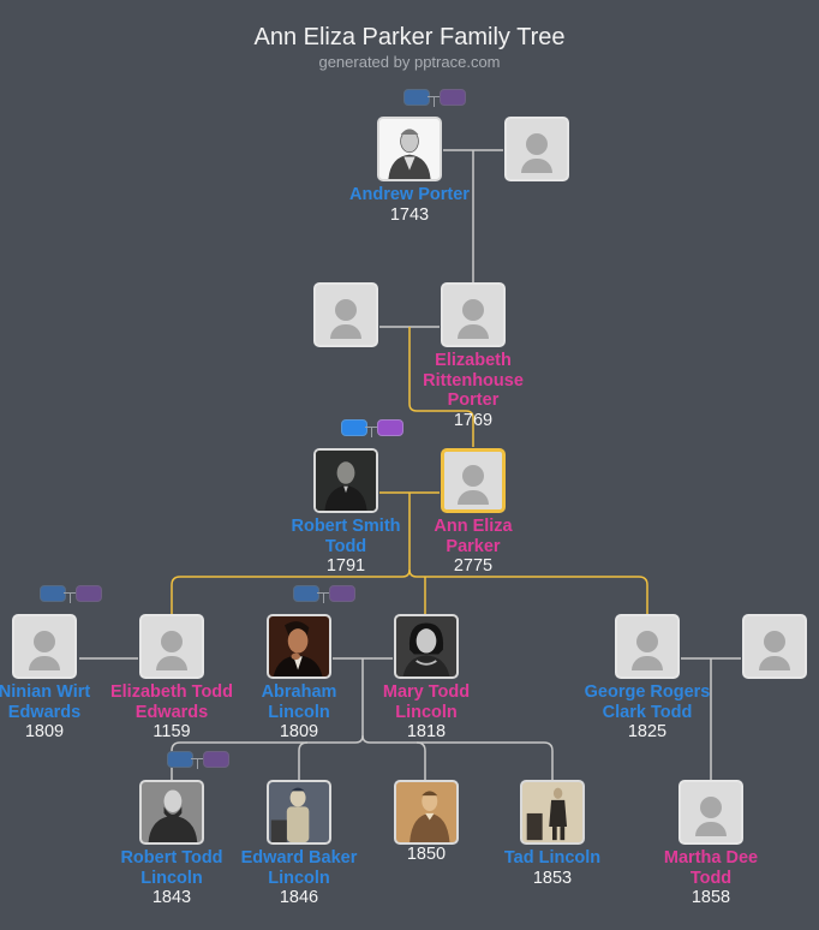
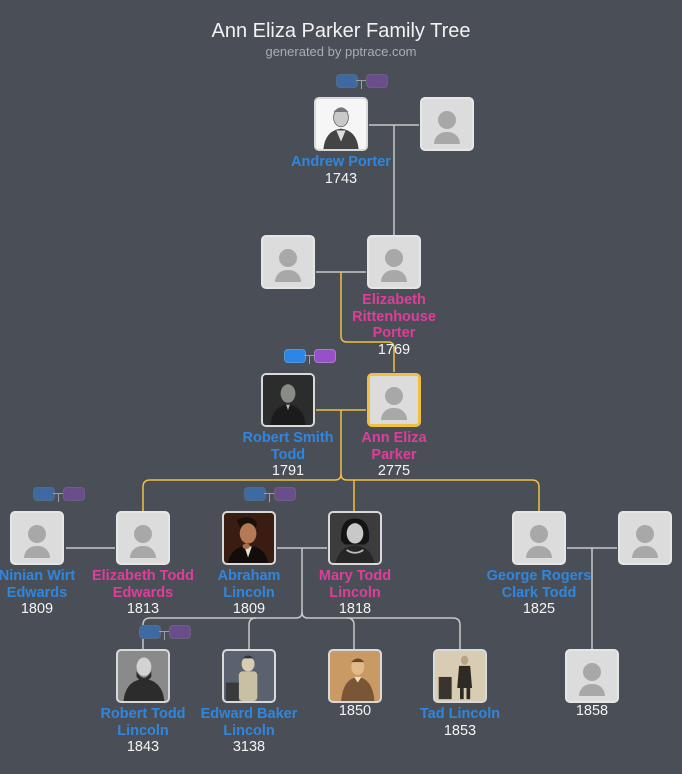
  Ann Eliza Parker Family Tree
  generated by pptrace.com
  Andrew Porter
  1743
  Elizabeth Rittenhouse Porter
  1769
  Robert Smith Todd
  1791
  Ann Eliza Parker
  2775
  Ninian Wirt Edwards
  1809
  Elizabeth Todd Edwards
- 1159
+ 1813
  Abraham Lincoln
  1809
  Mary Todd Lincoln
  1818
  George Rogers Clark Todd
  1825
  Robert Todd Lincoln
  1843
  Edward Baker Lincoln
- 1846
+ 3138
  1850
  Tad Lincoln
  1853
- Martha Dee Todd
  1858
